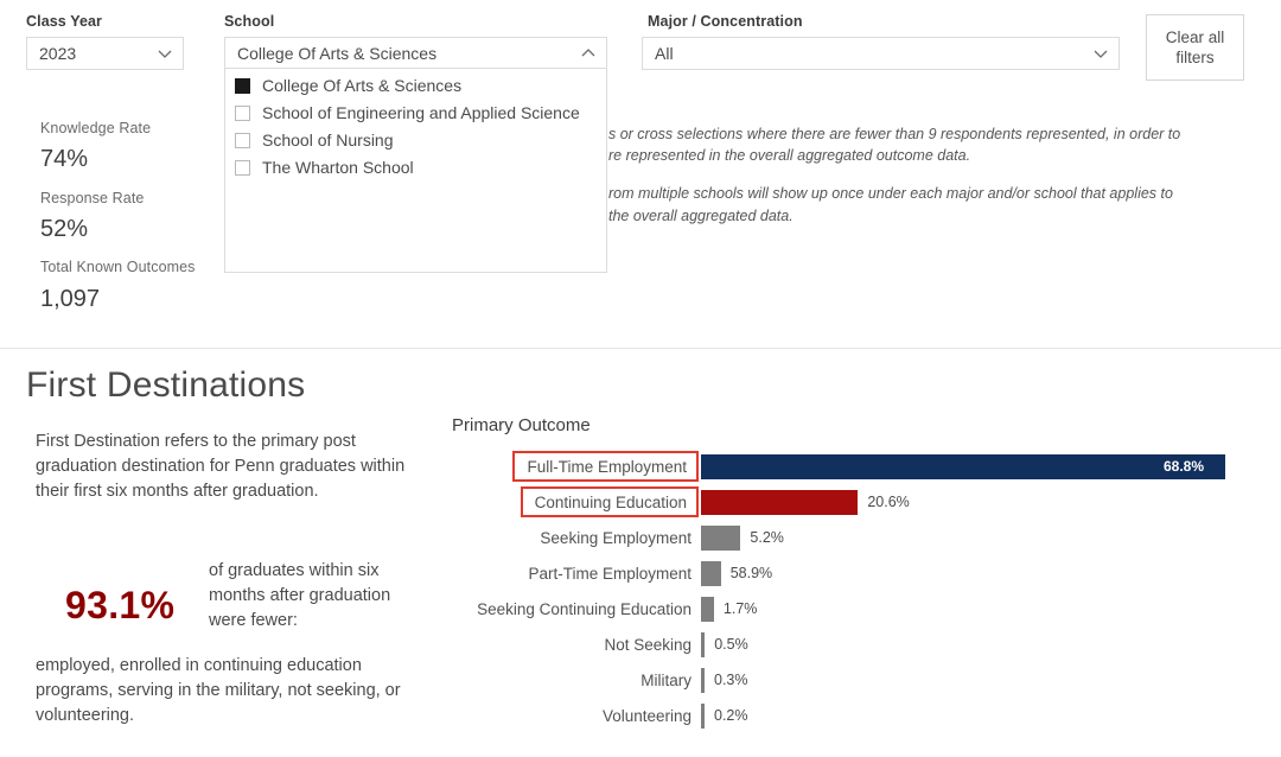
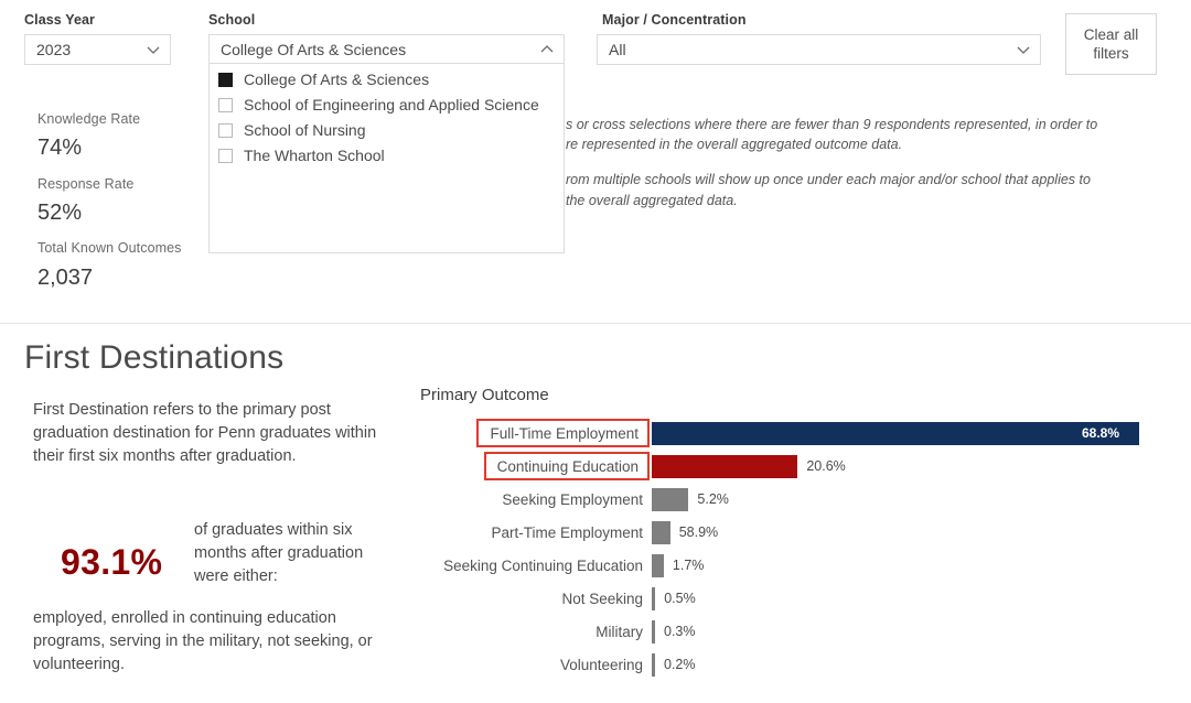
  Class Year
  2023
  School
  College Of Arts & Sciences
  College Of Arts & Sciences
  School of Engineering and Applied Science
  School of Nursing
  The Wharton School
  Major / Concentration
  All
  Clear all
  filters
  Knowledge Rate
  74%
  Response Rate
  52%
  Total Known Outcomes
- 1,097
+ 2,037
  s or cross selections where there are fewer than 9 respondents represented, in order to
  re represented in the overall aggregated outcome data.
  rom multiple schools will show up once under each major and/or school that applies to
  the overall aggregated data.
  First Destinations
  First Destination refers to the primary post graduation destination for Penn graduates within their first six months after graduation.
  93.1%
- of graduates within six months after graduation were fewer:
+ of graduates within six months after graduation were either:
  employed, enrolled in continuing education programs, serving in the military, not seeking, or volunteering.
  Primary Outcome
  Full-Time Employment
  68.8%
  Continuing Education
  20.6%
  Seeking Employment
  5.2%
  Part-Time Employment
  58.9%
  Seeking Continuing Education
  1.7%
  Not Seeking
  0.5%
  Military
  0.3%
  Volunteering
  0.2%
